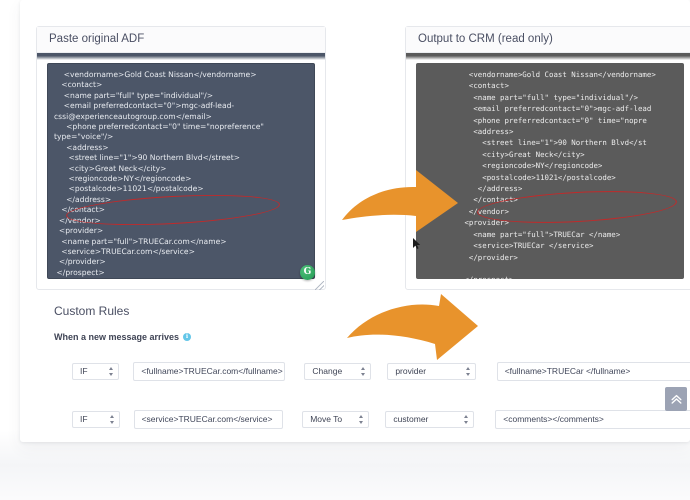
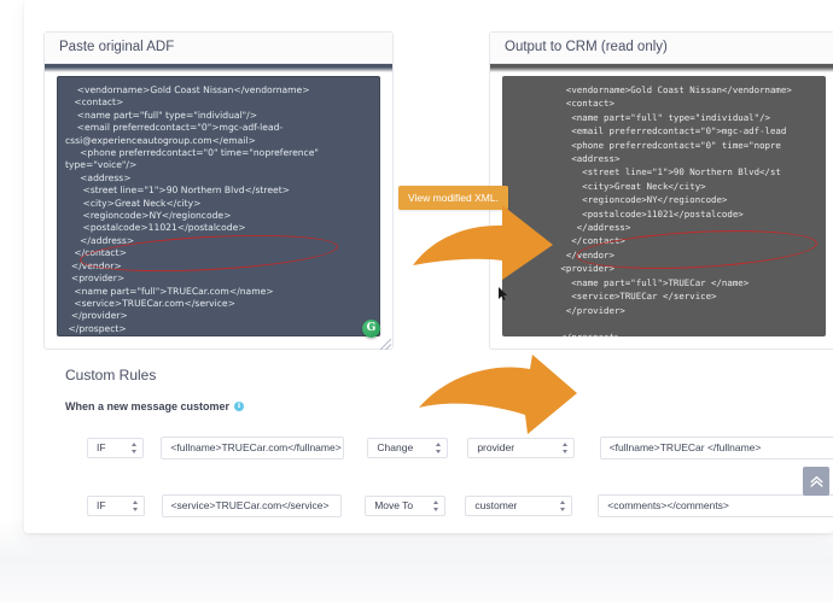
  Paste original ADF
  <vendorname>Gold Coast Nissan</vendorname>
  <contact>
  <name part="full" type="individual"/>
  <email preferredcontact="0">mgc-adf-lead-
  cssi@experienceautogroup.com</email>
  <phone preferredcontact="0" time="nopreference"
  type="voice"/>
  <address>
  <street line="1">90 Northern Blvd</street>
  <city>Great Neck</city>
  <regioncode>NY</regioncode>
  <postalcode>11021</postalcode>
  </address>
  </contact>
  </vendor>
  <provider>
  <name part="full">TRUECar.com</name>
  <service>TRUECar.com</service>
  </provider>
  </prospect>
  G
  Output to CRM (read only)
  <vendorname>Gold Coast Nissan</vendorname>
  <contact>
  <name part="full" type="individual"/>
  <email preferredcontact="0">mgc-adf-lead
  <phone preferredcontact="0" time="nopre
  <address>
  <street line="1">90 Northern Blvd</st
  <city>Great Neck</city>
  <regioncode>NY</regioncode>
  <postalcode>11021</postalcode>
  </address>
  </contact>
  </vendor>
  <provider>
  <name part="full">TRUECar </name>
  <service>TRUECar </service>
  </provider>
+ View modified XML.
  Custom Rules
- When a new message arrives
+ When a new message customer
  IF
  <fullname>TRUECar.com</fullname>
  Change
  provider
  <fullname>TRUECar </fullname>
  IF
  <service>TRUECar.com</service>
  Move To
  customer
  <comments></comments>
